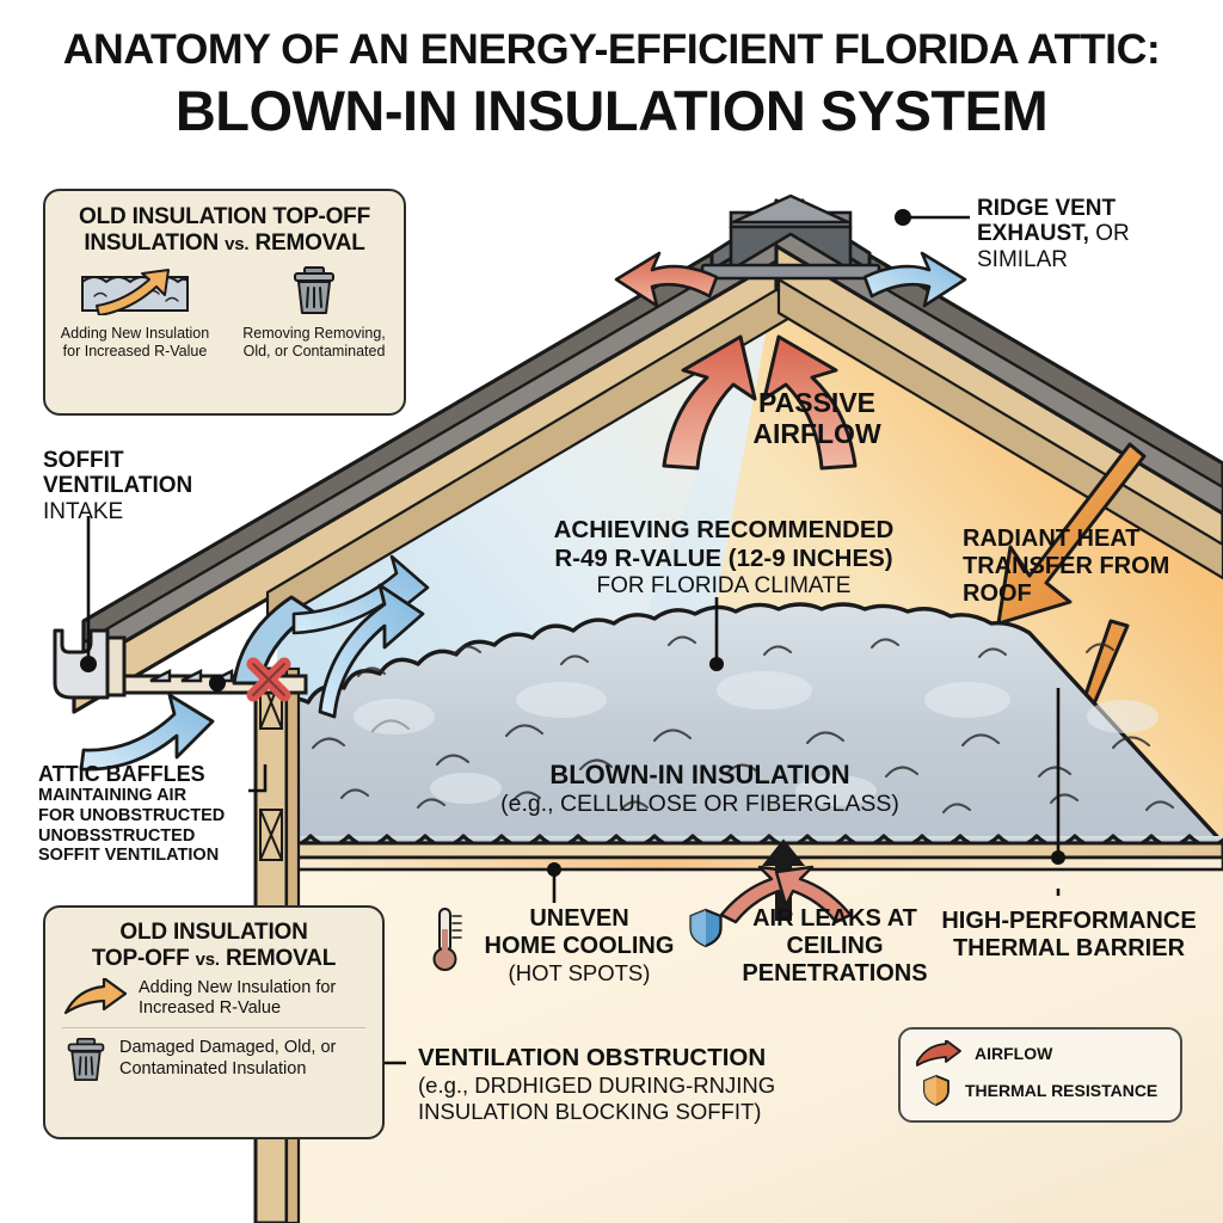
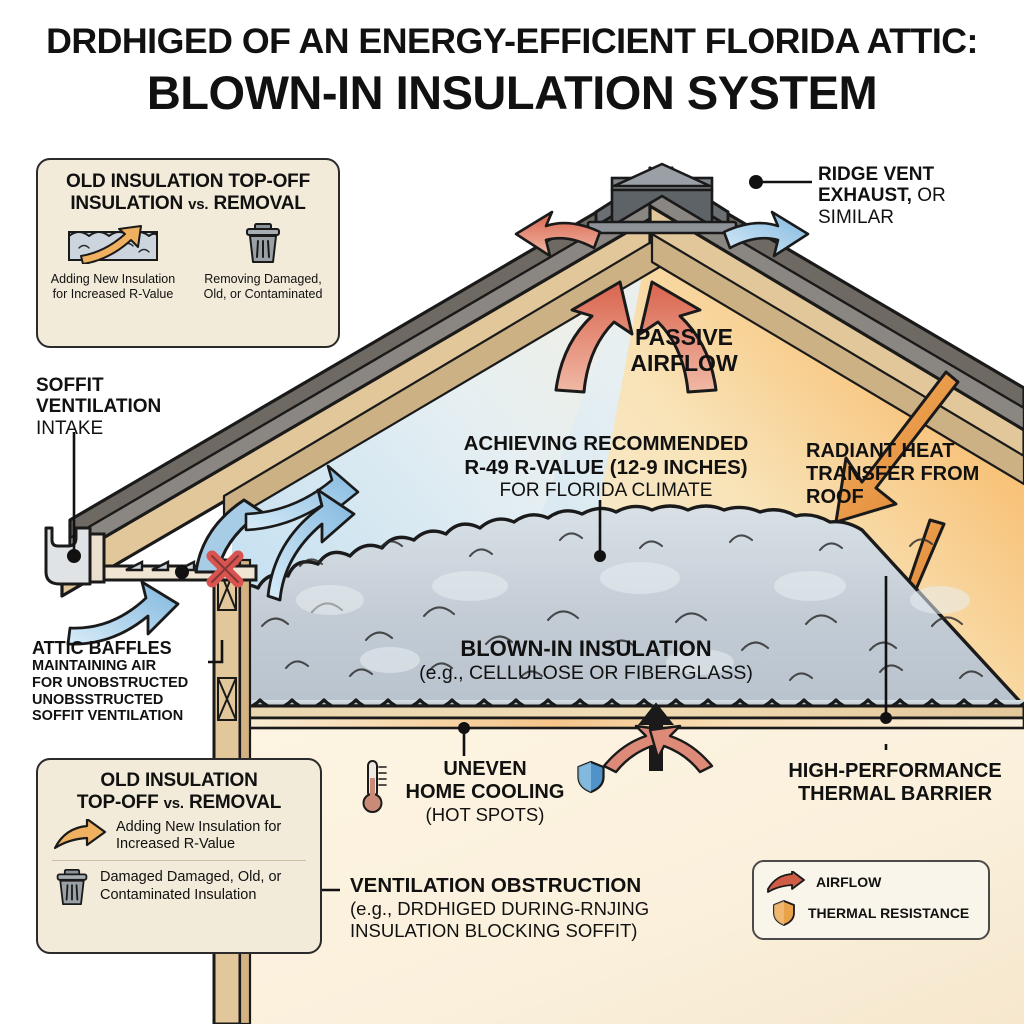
- ANATOMY OF AN ENERGY-EFFICIENT FLORIDA ATTIC:
+ DRDHIGED OF AN ENERGY-EFFICIENT FLORIDA ATTIC:
  BLOWN-IN INSULATION SYSTEM
  OLD INSULATION TOP-OFF
  INSULATION vs. REMOVAL
  Adding New Insulation for Increased R-Value
- Removing Removing, Old, or Contaminated
+ Removing Damaged, Old, or Contaminated
  OLD INSULATION
  TOP-OFF vs. REMOVAL
  Adding New Insulation for Increased R-Value
  Damaged Damaged, Old, or Contaminated Insulation
  AIRFLOW
  THERMAL RESISTANCE
  RIDGE VENT EXHAUST, OR SIMILAR
  SOFFIT
  VENTILATION
  INTAKE
  ATTIC BAFFLES
  MAINTAINING AIR
  FOR UNOBSTRUCTED
  UNOBSSTRUCTED
  SOFFIT VENTILATION
  PASSIVE
  AIRFLOW
  ACHIEVING RECOMMENDED
  R-49 R-VALUE (12-9 INCHES)
  FOR FLORIDA CLIMATE
  RADIANT HEAT
  TRANSFER FROM
  ROOF
  BLOWN-IN INSULATION
  (e.g., CELLULOSE OR FIBERGLASS)
  UNEVEN
  HOME COOLING
  (HOT SPOTS)
- AIR LEAKS AT
- CEILING
- PENETRATIONS
  HIGH-PERFORMANCE
  THERMAL BARRIER
  VENTILATION OBSTRUCTION
  (e.g., DRDHIGED DURING-RNJING
  INSULATION BLOCKING SOFFIT)
